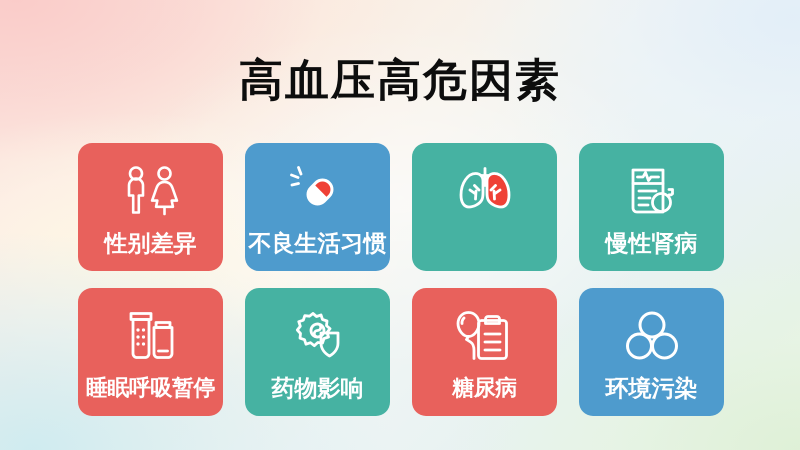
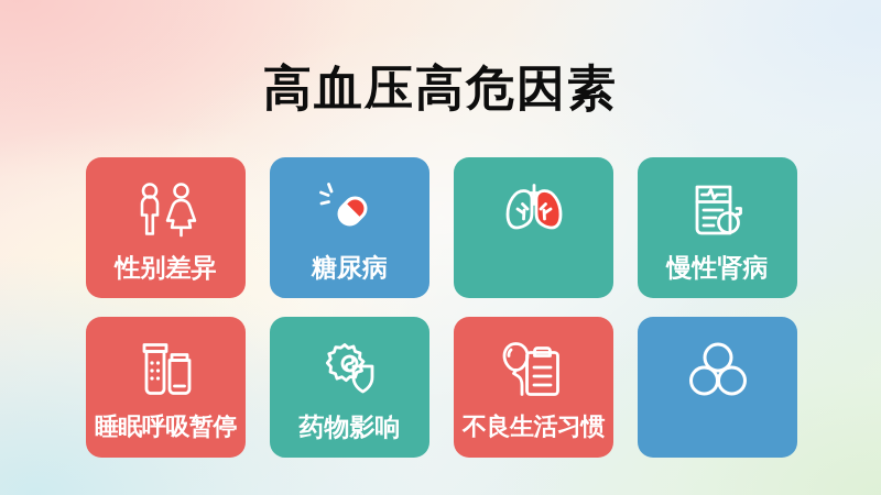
  高血压高危因素
  性别差异
- 不良生活习惯
+ 糖尿病
  慢性肾病
  睡眠呼吸暂停
  药物影响
- 糖尿病
+ 不良生活习惯
- 环境污染
